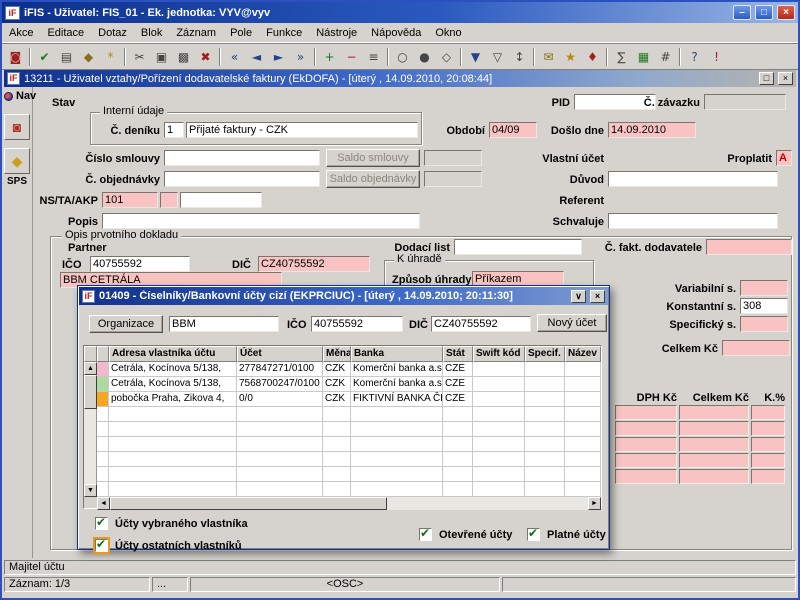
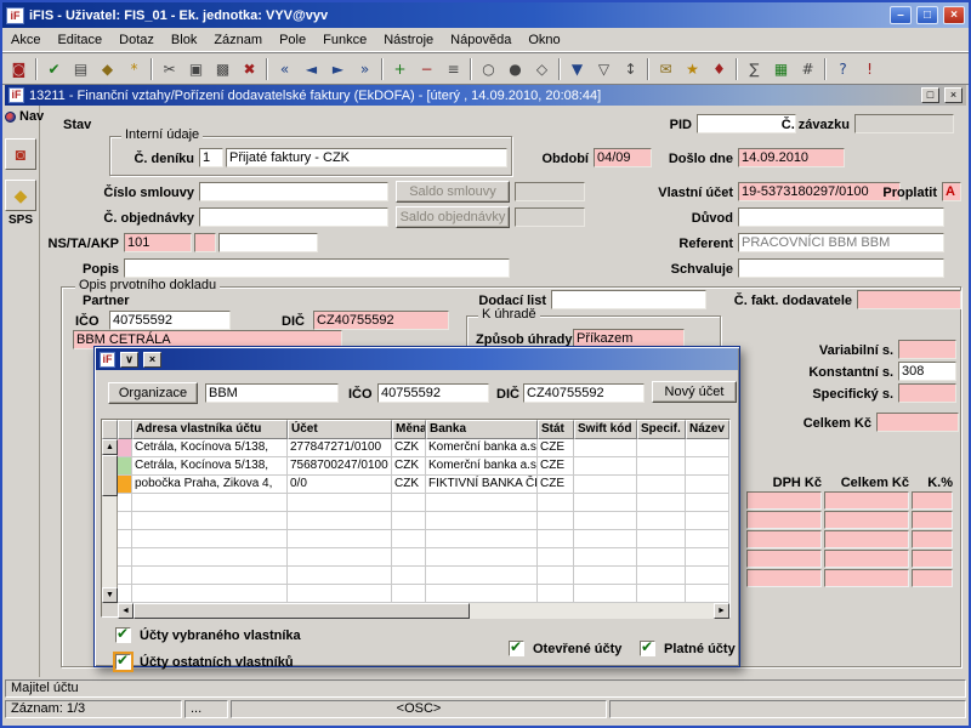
  iF
  iFIS - Uživatel: FIS_01 - Ek. jednotka: VYV@vyv
  –
  □
  ×
  Akce
  Editace
  Dotaz
  Blok
  Záznam
  Pole
  Funkce
  Nástroje
  Nápověda
  Okno
  ◙
  ✔
  ▤
  ◆
  *
  ✂
  ▣
  ▩
  ✖
  «
  ◄
  ►
  »
  +
  −
  ≡
  ○
  ●
  ◇
  ▼
  ▽
  ↕
  ✉
  ★
  ♦
  ∑
  ▦
  #
  ?
  !
  iF
- 13211 - Uživatel vztahy/Pořízení dodavatelské faktury (EkDOFA) - [úterý , 14.09.2010, 20:08:44]
+ 13211 - Finanční vztahy/Pořízení dodavatelské faktury (EkDOFA) - [úterý , 14.09.2010, 20:08:44]
  □
  ×
  Nav
  ◙
  ◆
  SPS
  Stav
  PID
  Č. závazku
  Interní údaje
  Č. deníku
  1
  Přijaté faktury - CZK
  Období
  04/09
  Došlo dne
  14.09.2010
  Číslo smlouvy
  Saldo smlouvy
  Vlastní účet
+ 19-5373180297/0100
  Proplatit
  A
  Č. objednávky
  Saldo objednávky
  Důvod
  NS/TA/AKP
  101
  Referent
+ PRACOVNÍCI BBM BBM
  Popis
  Schvaluje
  Opis prvotního dokladu
  Partner
  Dodací list
  Č. fakt. dodavatele
  IČO
  40755592
  DIČ
  CZ40755592
  K úhradě
  Způsob úhrady
  Příkazem
  BBM CETRÁLA
  Variabilní s.
  Konstantní s.
  308
  Specifický s.
  Celkem Kč
  DPH Kč
  Celkem Kč
  K.%
  iF
- 01409 - Číselníky/Bankovní účty cizí (EKPRCIUC) - [úterý , 14.09.2010; 20:11:30]
  ∨
  ×
  Organizace
  BBM
  IČO
  40755592
  DIČ
  CZ40755592
  Nový účet
  Adresa vlastníka účtu
  Účet
  Měna
  Banka
  Stát
  Swift kód
  Specif.
  Název
  Cetrála, Kocínova 5/138,
  277847271/0100
  CZK
  Komerční banka a.s
  CZE
  Cetrála, Kocínova 5/138,
  7568700247/0100
  CZK
  Komerční banka a.s
  CZE
  pobočka Praha, Zikova 4,
  0/0
  CZK
  FIKTIVNÍ BANKA Č
  CZE
  ✔
  Účty vybraného vlastníka
  ✔
  Účty ostatních vlastníků
  ✔
  Otevřené účty
  ✔
  Platné účty
  Majitel účtu
  Záznam: 1/3
  ...
  <OSC>
